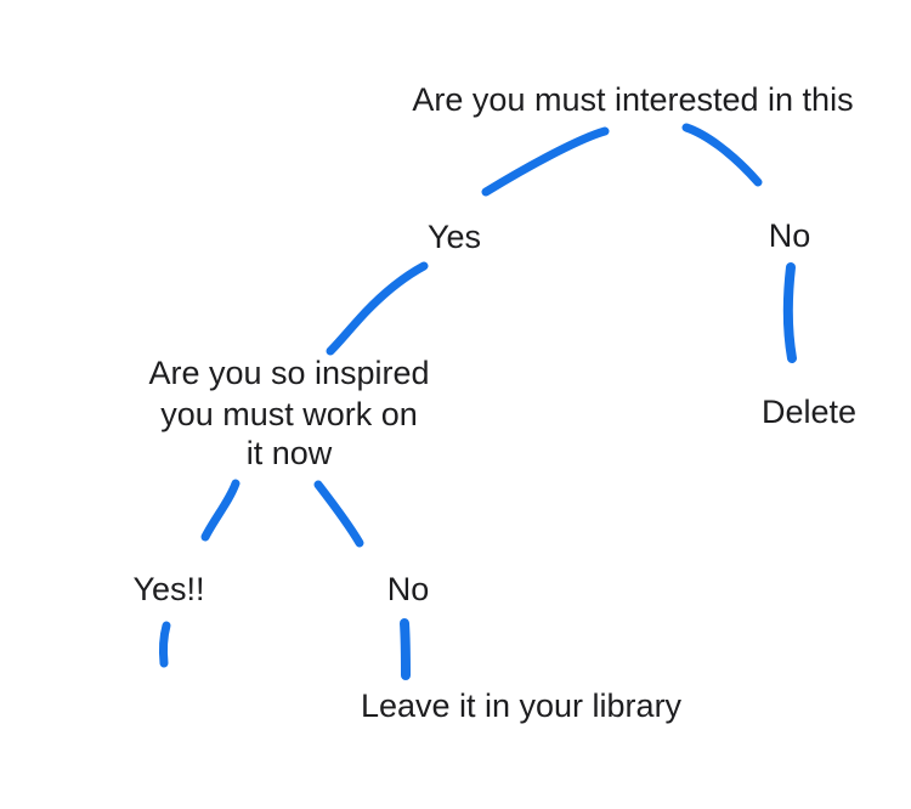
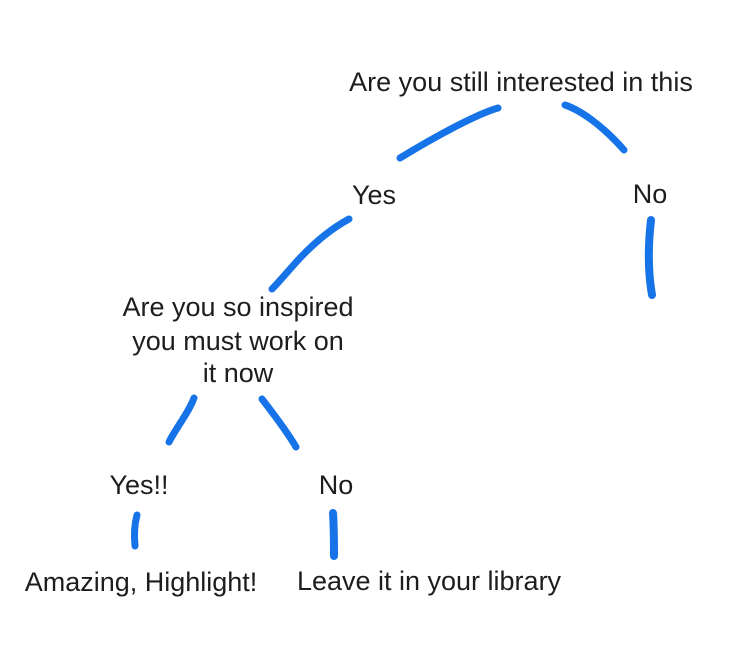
- Are you must interested in this
+ Are you still interested in this
  Yes
  No
- Delete
  Are you so inspired
  you must work on
  it now
  Yes!!
  No
+ Amazing, Highlight!
  Leave it in your library
